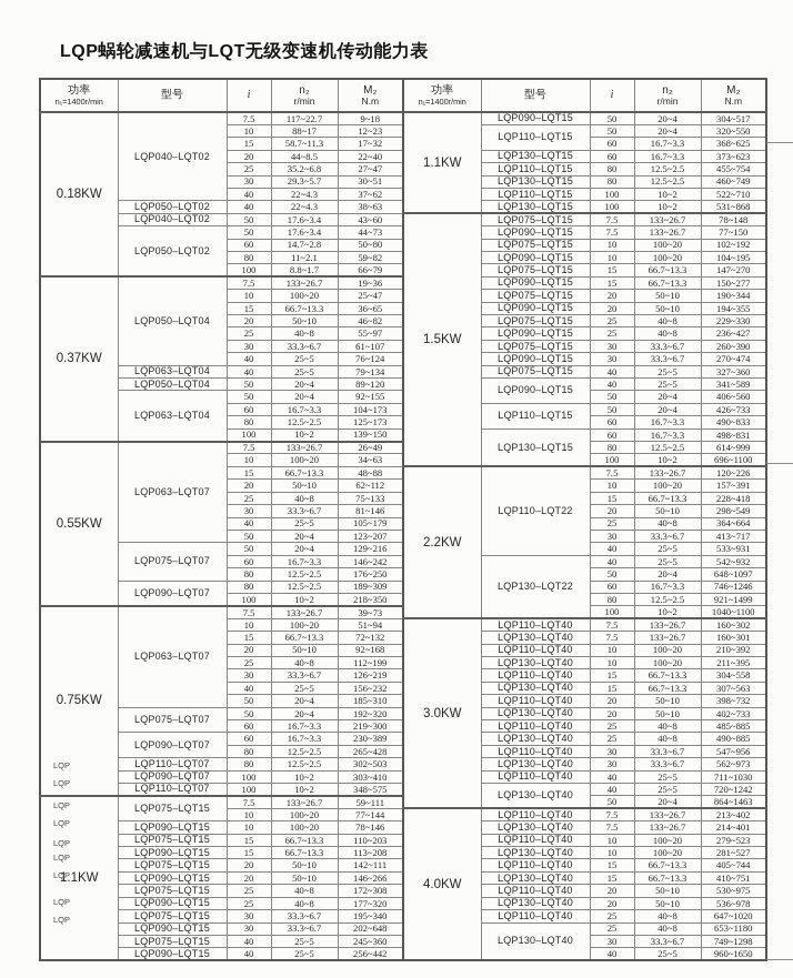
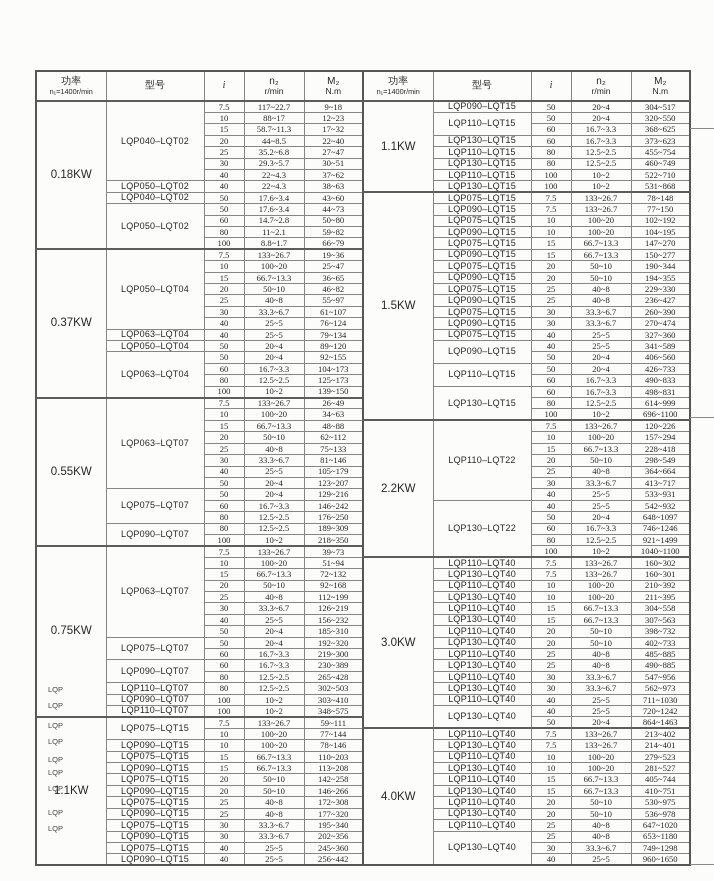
- LQP蜗轮减速机与LQT无级变速机传动能力表
  功率n₁=1400r/min	型号	i	n₂r/min	M₂N.m
  0.18KW	LQP040–LQT02	7.5	117~22.7	9~18
  10	88~17	12~23
  15	58.7~11.3	17~32
  20	44~8.5	22~40
  25	35.2~6.8	27~47
  30	29.3~5.7	30~51
  40	22~4.3	37~62
  LQP050–LQT02	40	22~4.3	38~63
  LQP040–LQT02	50	17.6~3.4	43~60
  LQP050–LQT02	50	17.6~3.4	44~73
  60	14.7~2.8	50~80
  80	11~2.1	59~82
  100	8.8~1.7	66~79
  0.37KW	LQP050–LQT04	7.5	133~26.7	19~36
  10	100~20	25~47
  15	66.7~13.3	36~65
  20	50~10	46~82
  25	40~8	55~97
  30	33.3~6.7	61~107
  40	25~5	76~124
  LQP063–LQT04	40	25~5	79~134
  LQP050–LQT04	50	20~4	89~120
  LQP063–LQT04	50	20~4	92~155
  60	16.7~3.3	104~173
  80	12.5~2.5	125~173
  100	10~2	139~150
  0.55KW	LQP063–LQT07	7.5	133~26.7	26~49
  10	100~20	34~63
  15	66.7~13.3	48~88
  20	50~10	62~112
  25	40~8	75~133
  30	33.3~6.7	81~146
  40	25~5	105~179
  50	20~4	123~207
  LQP075–LQT07	50	20~4	129~216
  60	16.7~3.3	146~242
  80	12.5~2.5	176~250
  LQP090–LQT07	80	12.5~2.5	189~309
  100	10~2	218~350
  0.75KWLQPLQP	LQP063–LQT07	7.5	133~26.7	39~73
  10	100~20	51~94
  15	66.7~13.3	72~132
  20	50~10	92~168
  25	40~8	112~199
  30	33.3~6.7	126~219
  40	25~5	156~232
  50	20~4	185~310
  LQP075–LQT07	50	20~4	192~320
  60	16.7~3.3	219~300
  LQP090–LQT07	60	16.7~3.3	230~389
  80	12.5~2.5	265~428
  LQP110–LQT07	80	12.5~2.5	302~503
  LQP090–LQT07	100	10~2	303~410
  LQP110–LQT07	100	10~2	348~575
  1.1KWLQPLQPLQPLQPLQPLQPLQP	LQP075–LQT15	7.5	133~26.7	59~111
  10	100~20	77~144
  LQP090–LQT15	10	100~20	78~146
  LQP075–LQT15	15	66.7~13.3	110~203
  LQP090–LQT15	15	66.7~13.3	113~208
- LQP075–LQT15	20	50~10	142~111
+ LQP075–LQT15	20	50~10	142~258
  LQP090–LQT15	20	50~10	146~266
  LQP075–LQT15	25	40~8	172~308
  LQP090–LQT15	25	40~8	177~320
  LQP075–LQT15	30	33.3~6.7	195~340
- LQP090–LQT15	30	33.3~6.7	202~648
+ LQP090–LQT15	30	33.3~6.7	202~356
  LQP075–LQT15	40	25~5	245~360
  LQP090–LQT15	40	25~5	256~442
  功率n₁=1400r/min	型号	i	n₂r/min	M₂N.m
  1.1KW	LQP090–LQT15	50	20~4	304~517
  LQP110–LQT15	50	20~4	320~550
  60	16.7~3.3	368~625
  LQP130–LQT15	60	16.7~3.3	373~623
  LQP110–LQT15	80	12.5~2.5	455~754
  LQP130–LQT15	80	12.5~2.5	460~749
  LQP110–LQT15	100	10~2	522~710
  LQP130–LQT15	100	10~2	531~868
  1.5KW	LQP075–LQT15	7.5	133~26.7	78~148
  LQP090–LQT15	7.5	133~26.7	77~150
  LQP075–LQT15	10	100~20	102~192
  LQP090–LQT15	10	100~20	104~195
  LQP075–LQT15	15	66.7~13.3	147~270
  LQP090–LQT15	15	66.7~13.3	150~277
  LQP075–LQT15	20	50~10	190~344
  LQP090–LQT15	20	50~10	194~355
  LQP075–LQT15	25	40~8	229~330
  LQP090–LQT15	25	40~8	236~427
  LQP075–LQT15	30	33.3~6.7	260~390
  LQP090–LQT15	30	33.3~6.7	270~474
  LQP075–LQT15	40	25~5	327~360
  LQP090–LQT15	40	25~5	341~589
  50	20~4	406~560
  LQP110–LQT15	50	20~4	426~733
  60	16.7~3.3	490~833
  LQP130–LQT15	60	16.7~3.3	498~831
  80	12.5~2.5	614~999
  100	10~2	696~1100
  2.2KW	LQP110–LQT22	7.5	133~26.7	120~226
- 10	100~20	157~391
+ 10	100~20	157~294
  15	66.7~13.3	228~418
  20	50~10	298~549
  25	40~8	364~664
  30	33.3~6.7	413~717
  40	25~5	533~931
  LQP130–LQT22	40	25~5	542~932
  50	20~4	648~1097
  60	16.7~3.3	746~1246
  80	12.5~2.5	921~1499
  100	10~2	1040~1100
  3.0KW	LQP110–LQT40	7.5	133~26.7	160~302
  LQP130–LQT40	7.5	133~26.7	160~301
  LQP110–LQT40	10	100~20	210~392
  LQP130–LQT40	10	100~20	211~395
  LQP110–LQT40	15	66.7~13.3	304~558
  LQP130–LQT40	15	66.7~13.3	307~563
  LQP110–LQT40	20	50~10	398~732
  LQP130–LQT40	20	50~10	402~733
  LQP110–LQT40	25	40~8	485~885
  LQP130–LQT40	25	40~8	490~885
  LQP110–LQT40	30	33.3~6.7	547~956
  LQP130–LQT40	30	33.3~6.7	562~973
  LQP110–LQT40	40	25~5	711~1030
  LQP130–LQT40	40	25~5	720~1242
  50	20~4	864~1463
  4.0KW	LQP110–LQT40	7.5	133~26.7	213~402
  LQP130–LQT40	7.5	133~26.7	214~401
  LQP110–LQT40	10	100~20	279~523
  LQP130–LQT40	10	100~20	281~527
  LQP110–LQT40	15	66.7~13.3	405~744
  LQP130–LQT40	15	66.7~13.3	410~751
  LQP110–LQT40	20	50~10	530~975
  LQP130–LQT40	20	50~10	536~978
  LQP110–LQT40	25	40~8	647~1020
  LQP130–LQT40	25	40~8	653~1180
  30	33.3~6.7	749~1298
  40	25~5	960~1650
